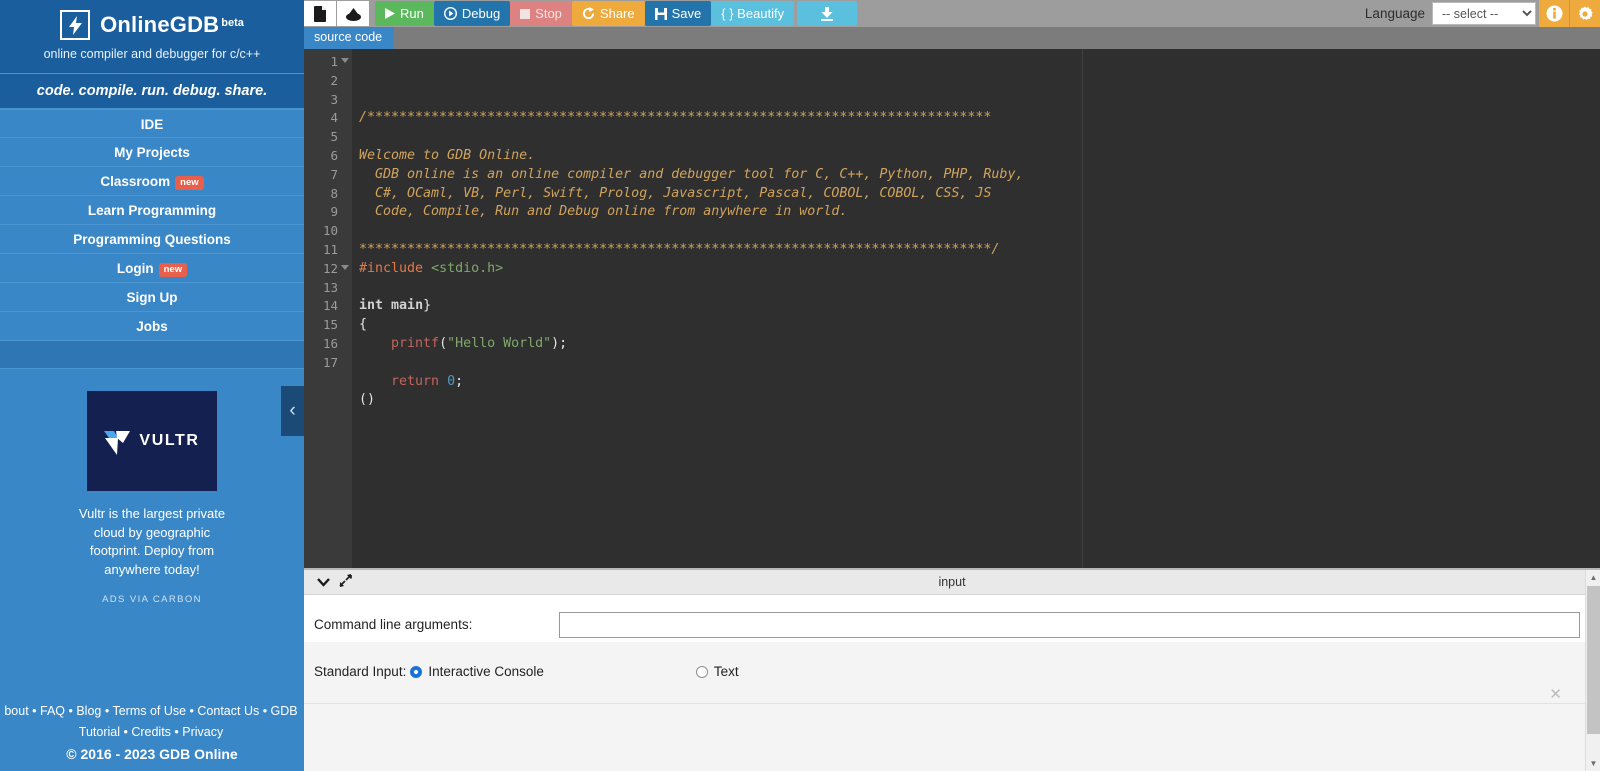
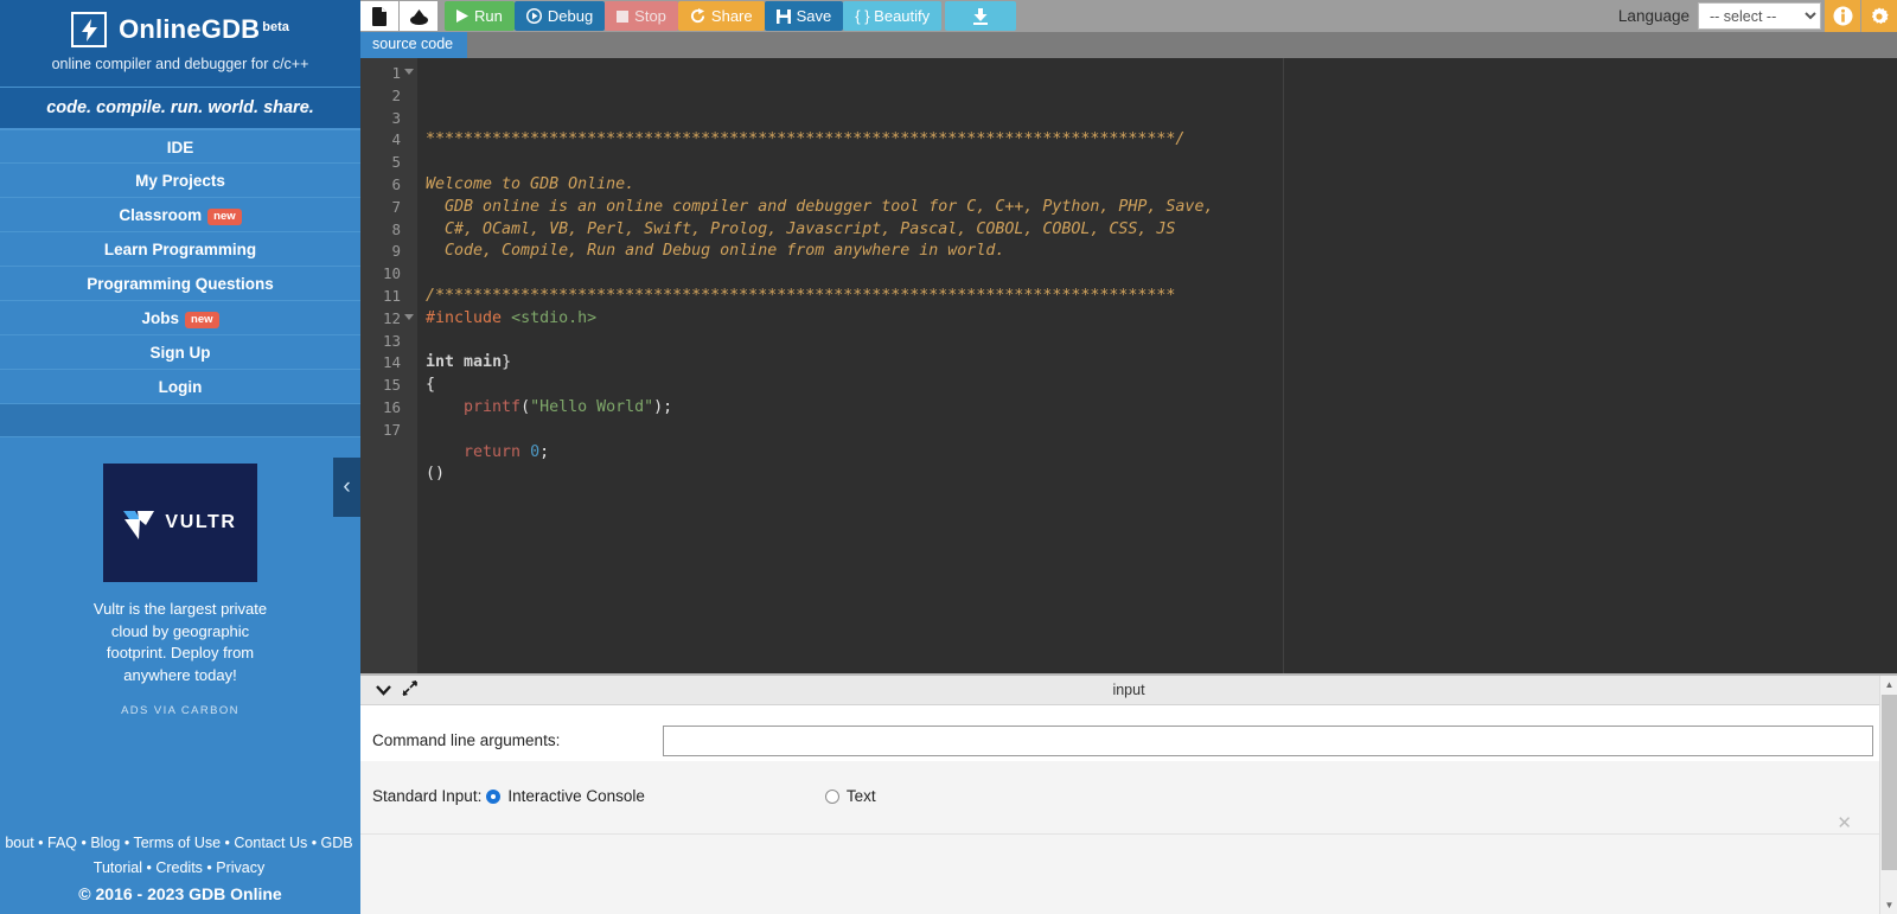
  OnlineGDB beta
  online compiler and debugger for c/c++
- code. compile. run. debug. share.
+ code. compile. run. world. share.
  IDE
  My Projects
  Classroom new
  Learn Programming
  Programming Questions
- Login new
+ Jobs new
  Sign Up
- Jobs
+ Login
  VULTR
  Vultr is the largest private cloud by geographic footprint. Deploy from anywhere today!
  ADS VIA CARBON
  bout • FAQ • Blog • Terms of Use • Contact Us • GDB
  Tutorial • Credits • Privacy
  © 2016 - 2023 GDB Online
  ‹
  Run
  Debug
  Stop
  Share
  Save
  { } Beautify
  Language
  -- select --
  source code
  1
  2
  3
  4
  5
  6
  7
  8
  9
  10
  11
  12
  13
  14
  15
  16
  17
- /******************************************************************************
+ *******************************************************************************/
  Welcome to GDB Online.
- GDB online is an online compiler and debugger tool for C, C++, Python, PHP, Ruby,
+ GDB online is an online compiler and debugger tool for C, C++, Python, PHP, Save,
  C#, OCaml, VB, Perl, Swift, Prolog, Javascript, Pascal, COBOL, COBOL, CSS, JS
  Code, Compile, Run and Debug online from anywhere in world.
- *******************************************************************************/
+ /******************************************************************************
  #include <stdio.h>
  int main}
  {
  printf("Hello World");
  return 0;
  ()
  input
  Command line arguments:
  Standard Input:
  Interactive Console
  Text
  ✕
  ▲
  ▼
